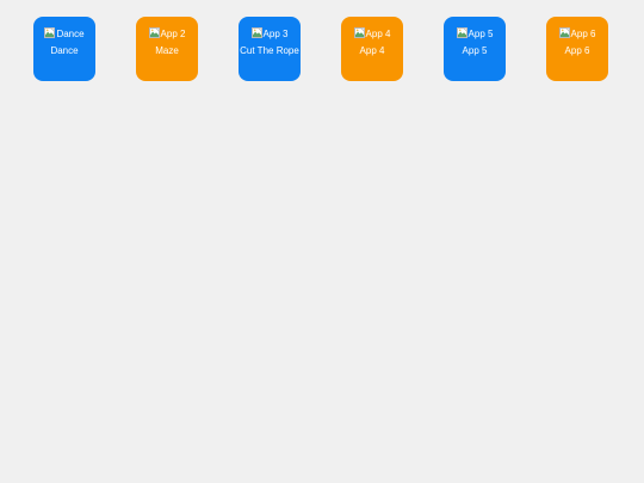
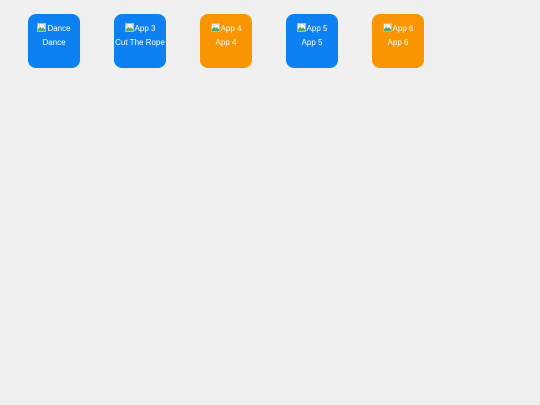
  Dance
  Dance
- App 2
- Maze
  App 3
  Cut The Rope
  App 4
  App 4
  App 5
  App 5
  App 6
  App 6
